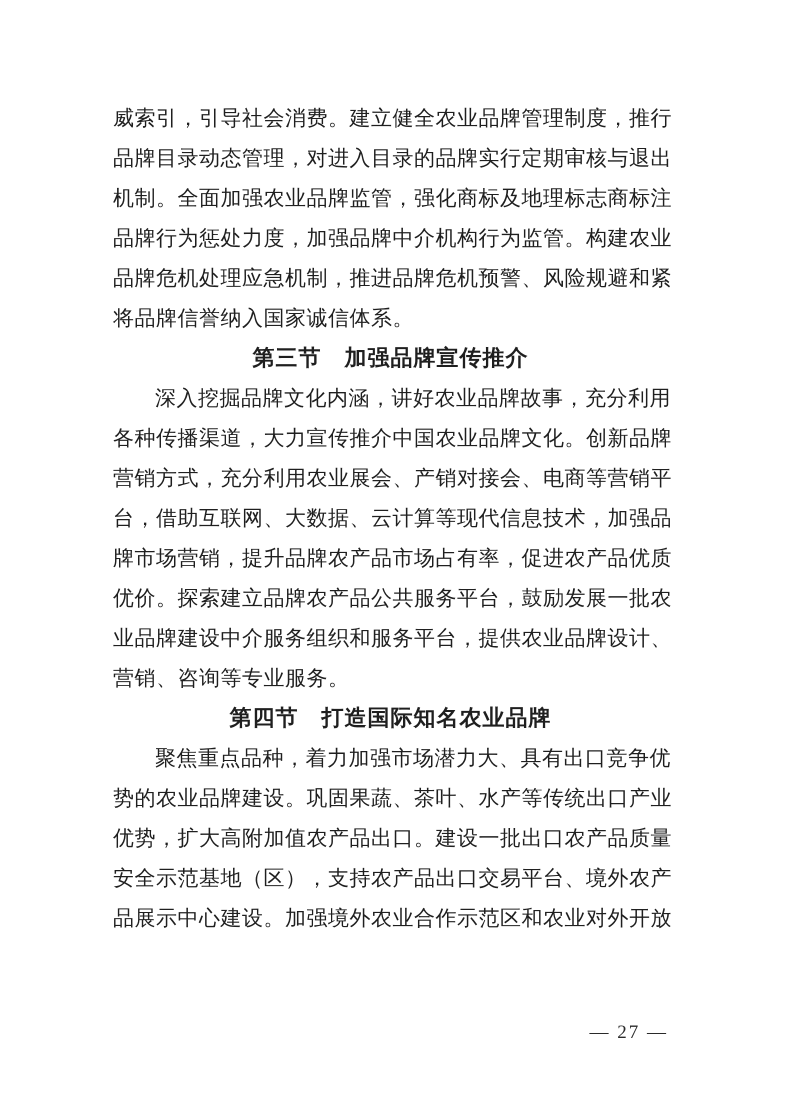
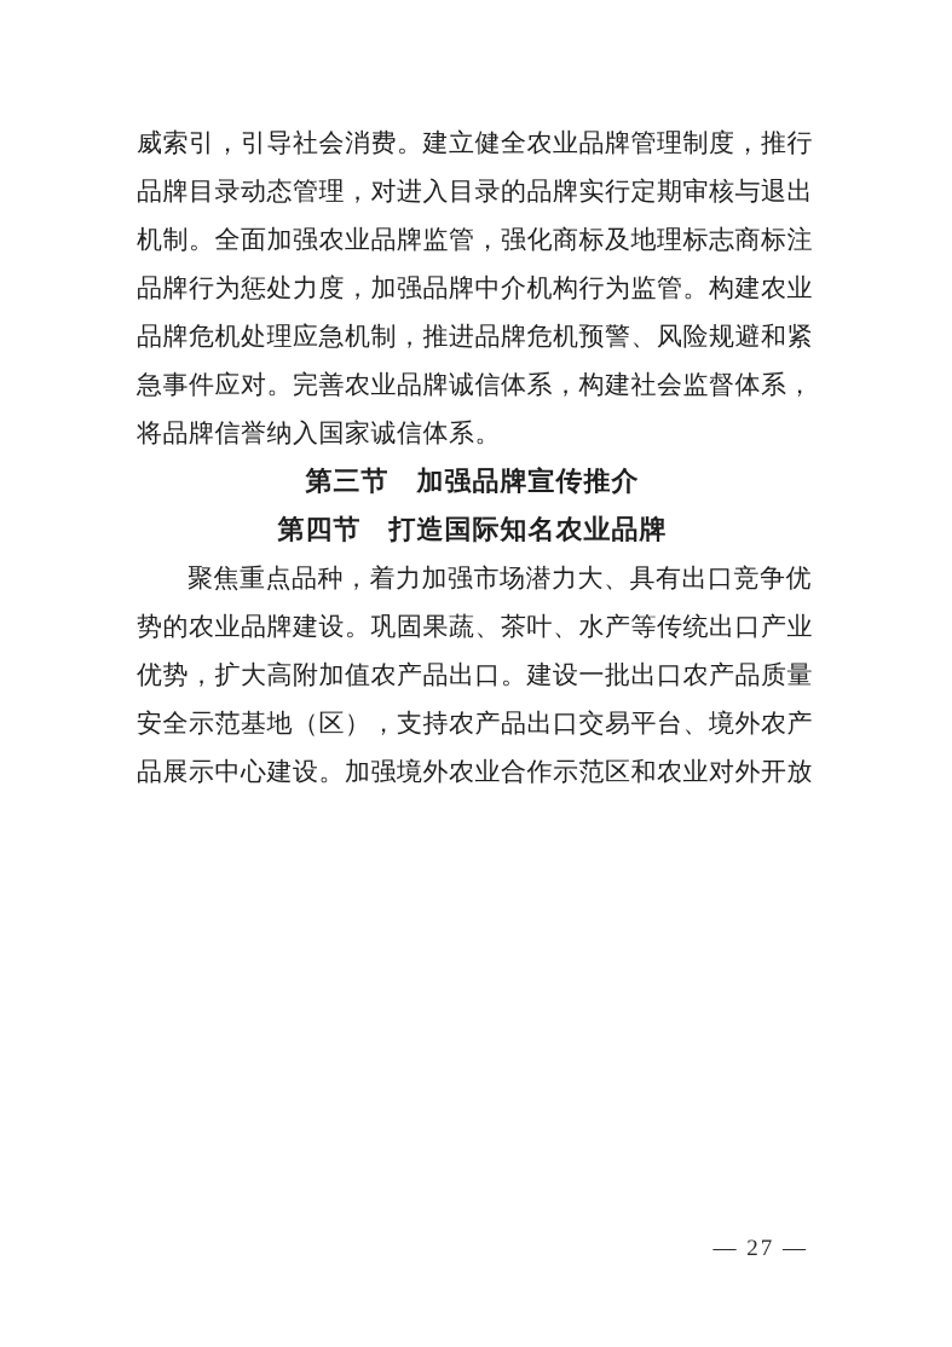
  威索引，引导社会消费。建立健全农业品牌管理制度，推行
  品牌目录动态管理，对进入目录的品牌实行定期审核与退出
  机制。全面加强农业品牌监管，强化商标及地理标志商标注
  品牌行为惩处力度，加强品牌中介机构行为监管。构建农业
  品牌危机处理应急机制，推进品牌危机预警、风险规避和紧
+ 急事件应对。完善农业品牌诚信体系，构建社会监督体系，
  将品牌信誉纳入国家诚信体系。
  第三节 加强品牌宣传推介
- 深入挖掘品牌文化内涵，讲好农业品牌故事，充分利用
- 各种传播渠道，大力宣传推介中国农业品牌文化。创新品牌
- 营销方式，充分利用农业展会、产销对接会、电商等营销平
- 台，借助互联网、大数据、云计算等现代信息技术，加强品
- 牌市场营销，提升品牌农产品市场占有率，促进农产品优质
- 优价。探索建立品牌农产品公共服务平台，鼓励发展一批农
- 业品牌建设中介服务组织和服务平台，提供农业品牌设计、
- 营销、咨询等专业服务。
  第四节 打造国际知名农业品牌
  聚焦重点品种，着力加强市场潜力大、具有出口竞争优
  势的农业品牌建设。巩固果蔬、茶叶、水产等传统出口产业
  优势，扩大高附加值农产品出口。建设一批出口农产品质量
  安全示范基地（区），支持农产品出口交易平台、境外农产
  品展示中心建设。加强境外农业合作示范区和农业对外开放
  — 27 —
